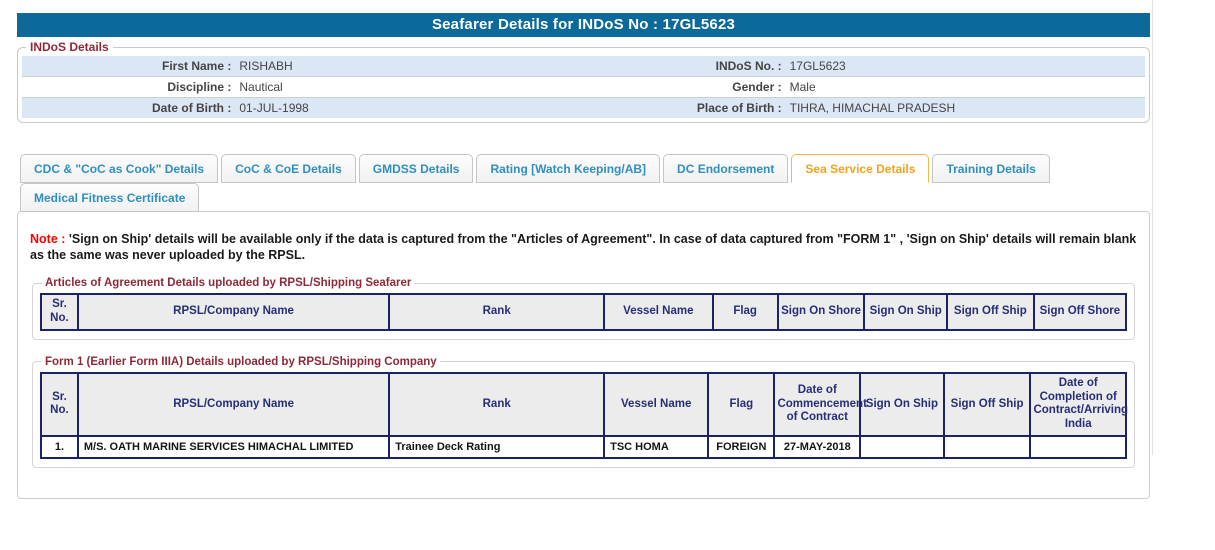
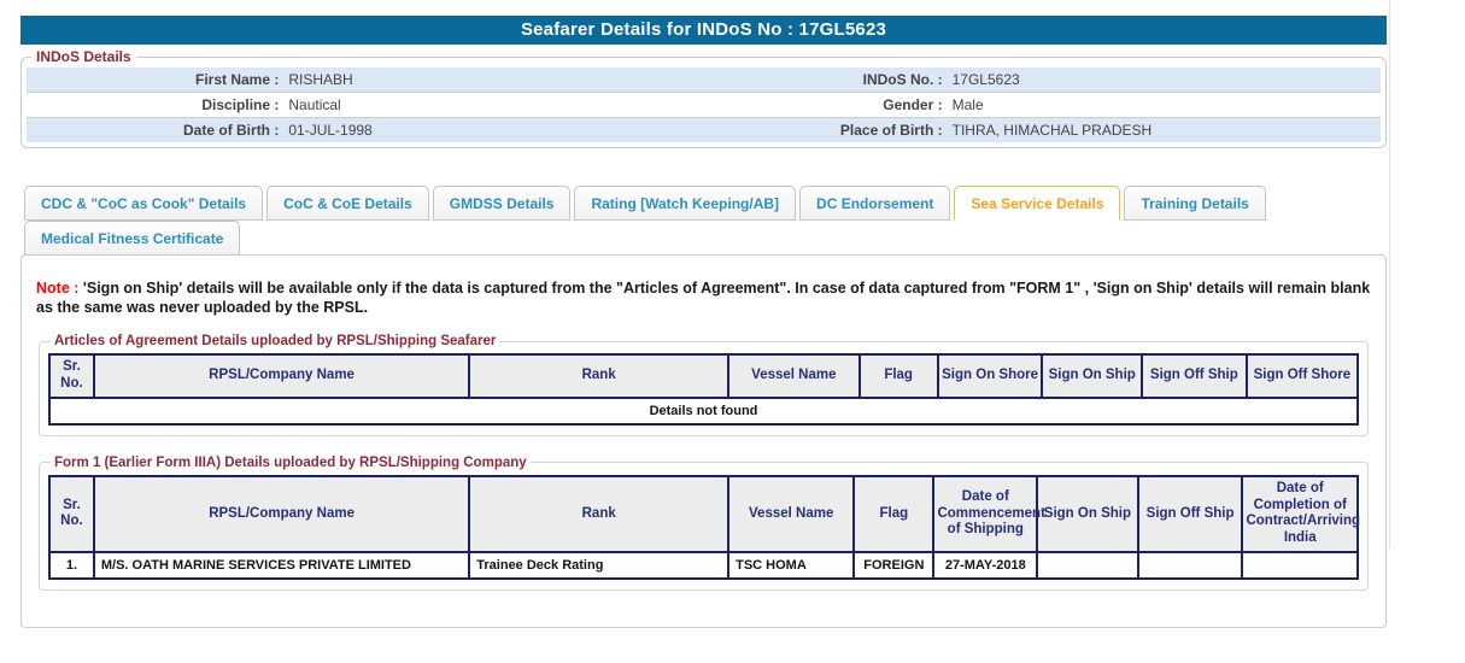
  Seafarer Details for INDoS No : 17GL5623
  INDoS Details
  First Name :	RISHABH	INDoS No. :	17GL5623
  Discipline :	Nautical	Gender :	Male
  Date of Birth :	01-JUL-1998	Place of Birth :	TIHRA, HIMACHAL PRADESH
  CDC & "CoC as Cook" Details CoC & CoE Details GMDSS Details Rating [Watch Keeping/AB] DC Endorsement Sea Service Details Training DetailsMedical Fitness Certificate
  Note : 'Sign on Ship' details will be available only if the data is captured from the "Articles of Agreement". In case of data captured from "FORM 1" , 'Sign on Ship' details will remain blank as the same was never uploaded by the RPSL.
  Articles of Agreement Details uploaded by RPSL/Shipping Seafarer
  Sr. No.	RPSL/Company Name	Rank	Vessel Name	Flag	Sign On Shore	Sign On Ship	Sign Off Ship	Sign Off Shore
+ Details not found
  Form 1 (Earlier Form IIIA) Details uploaded by RPSL/Shipping Company
- Sr. No.	RPSL/Company Name	Rank	Vessel Name	Flag	Date of Commencement of Contract	Sign On Ship	Sign Off Ship	Date of Completion of Contract/Arriving India
+ Sr. No.	RPSL/Company Name	Rank	Vessel Name	Flag	Date of Commencement of Shipping	Sign On Ship	Sign Off Ship	Date of Completion of Contract/Arriving India
- 1.	M/S. OATH MARINE SERVICES HIMACHAL LIMITED	Trainee Deck Rating	TSC HOMA	FOREIGN	27-MAY-2018
+ 1.	M/S. OATH MARINE SERVICES PRIVATE LIMITED	Trainee Deck Rating	TSC HOMA	FOREIGN	27-MAY-2018
